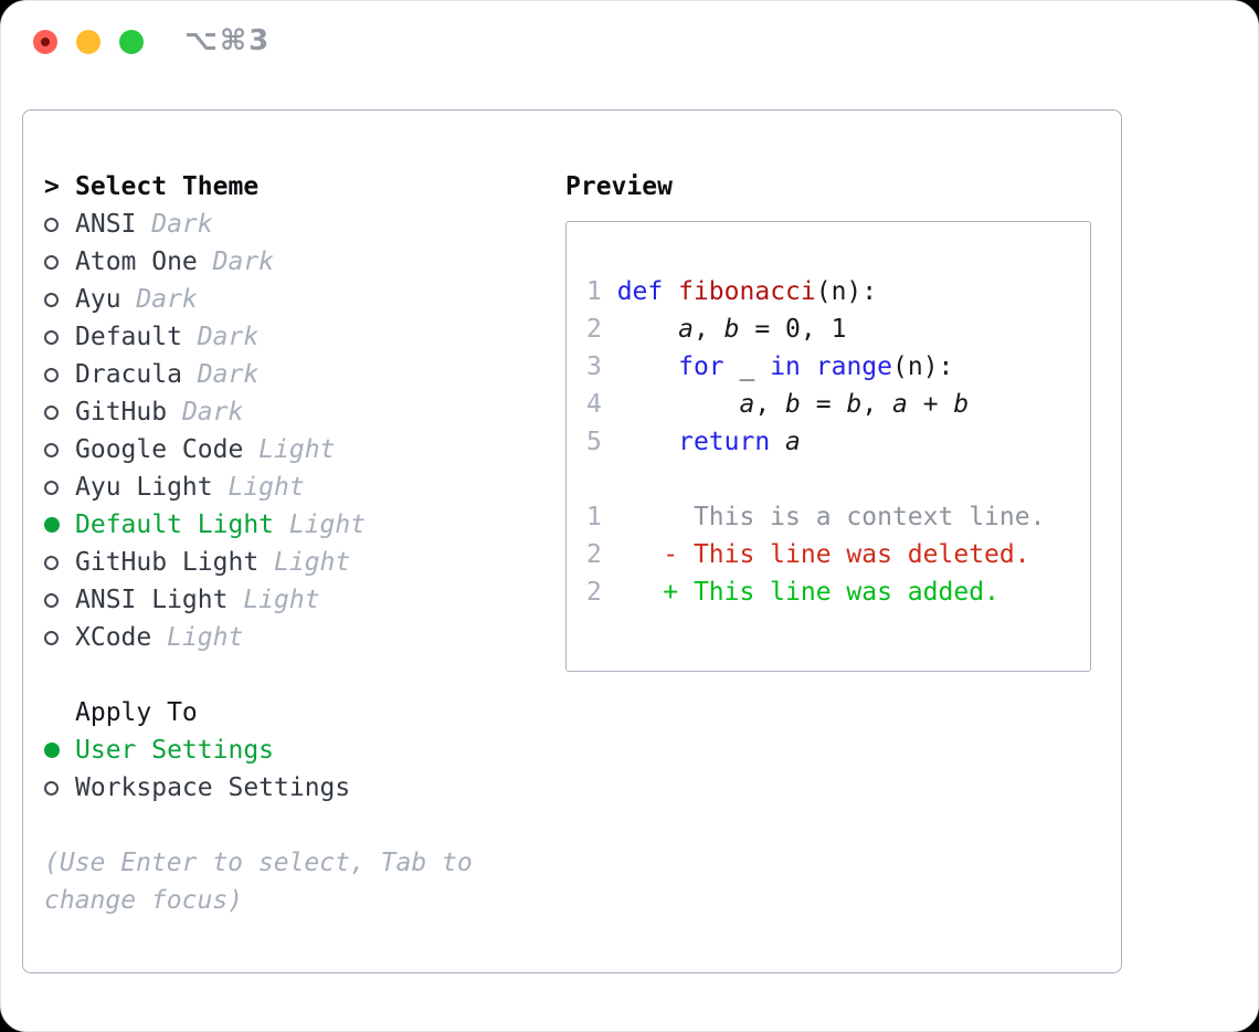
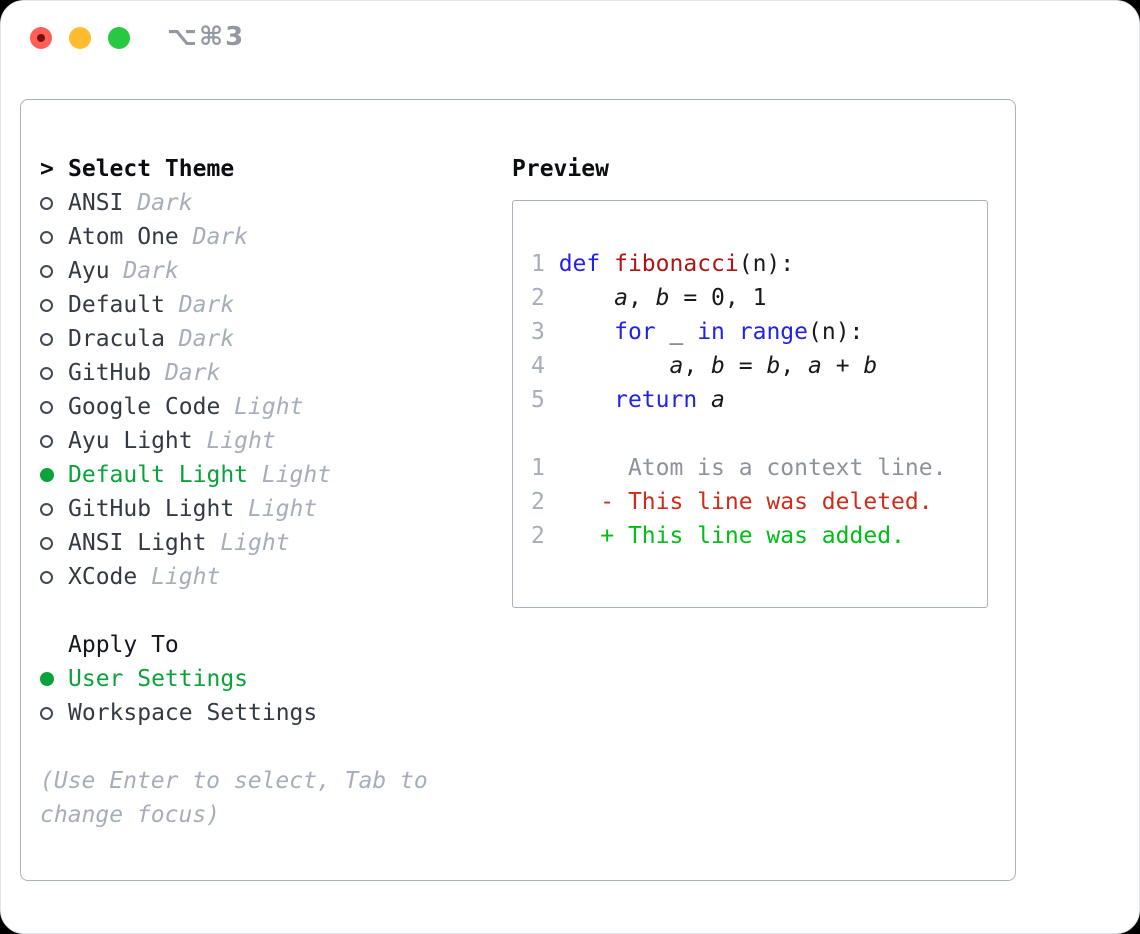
  ⌥⌘3
  >
  Select Theme
  ANSI
  Dark
  Atom One
  Dark
  Ayu
  Dark
  Default
  Dark
  Dracula
  Dark
  GitHub
  Dark
  Google Code
  Light
  Ayu Light
  Light
  Default Light
  Light
  GitHub Light
  Light
  ANSI Light
  Light
  XCode
  Light
  Apply To
  User Settings
  Workspace Settings
  (Use Enter to select, Tab to
  change focus)
  Preview
  1 def fibonacci(n):
  2 a, b = 0, 1
  3 for _ in range(n):
  4 a, b = b, a + b
  5 return a
- 1 This is a context line.
+ 1 Atom is a context line.
  2 - This line was deleted.
  2 + This line was added.
